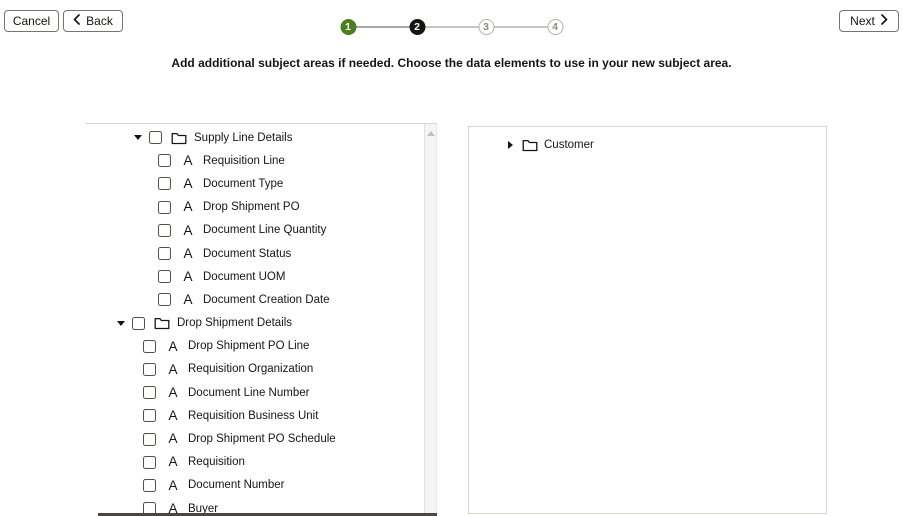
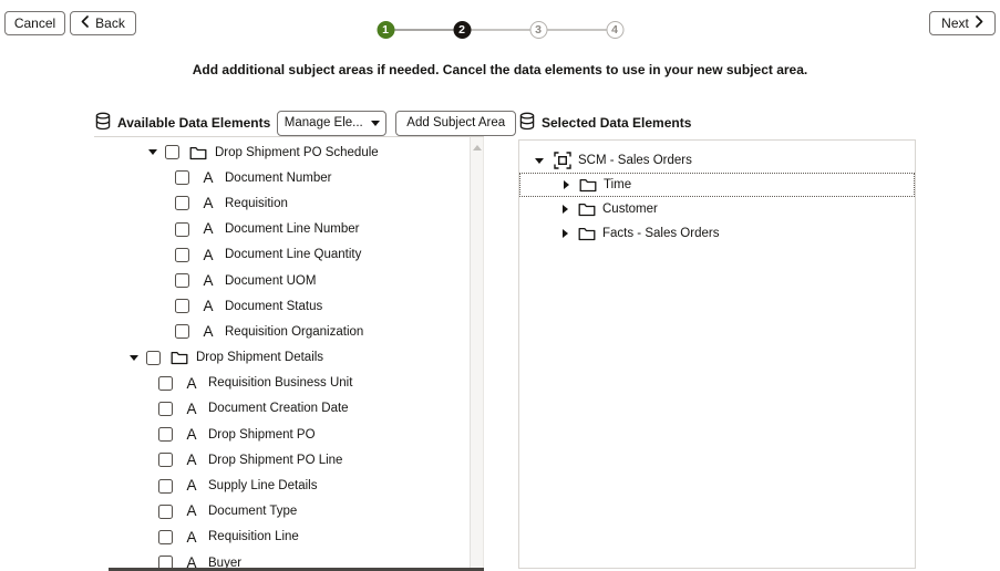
  Cancel
  Back
  Next
  1
  2
  3
  4
- Add additional subject areas if needed. Choose the data elements to use in your new subject area.
+ Add additional subject areas if needed. Cancel the data elements to use in your new subject area.
+ Available Data Elements
+ Manage Ele...
+ Add Subject Area
- Supply Line Details
+ Drop Shipment PO Schedule
  A
- Requisition Line
+ Document Number
  A
- Document Type
+ Requisition
  A
- Drop Shipment PO
+ Document Line Number
  A
  Document Line Quantity
  A
- Document Status
+ Document UOM
  A
- Document UOM
+ Document Status
  A
- Document Creation Date
+ Requisition Organization
  Drop Shipment Details
  A
- Drop Shipment PO Line
+ Requisition Business Unit
  A
- Requisition Organization
+ Document Creation Date
  A
- Document Line Number
+ Drop Shipment PO
  A
- Requisition Business Unit
+ Drop Shipment PO Line
  A
- Drop Shipment PO Schedule
+ Supply Line Details
  A
- Requisition
+ Document Type
  A
- Document Number
+ Requisition Line
  A
  Buyer
+ Selected Data Elements
+ SCM - Sales Orders
+ Time
  Customer
+ Facts - Sales Orders
